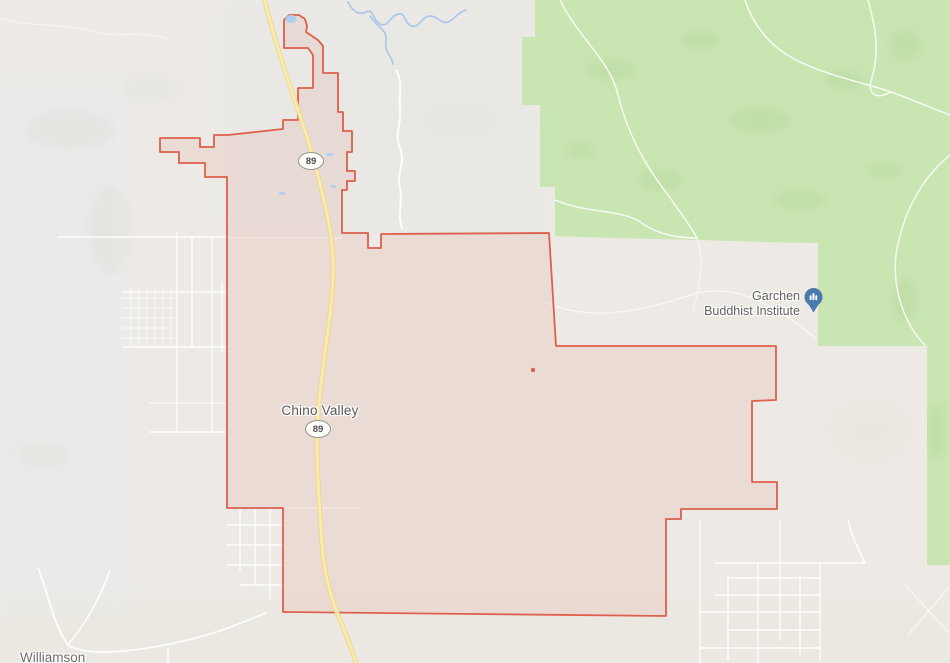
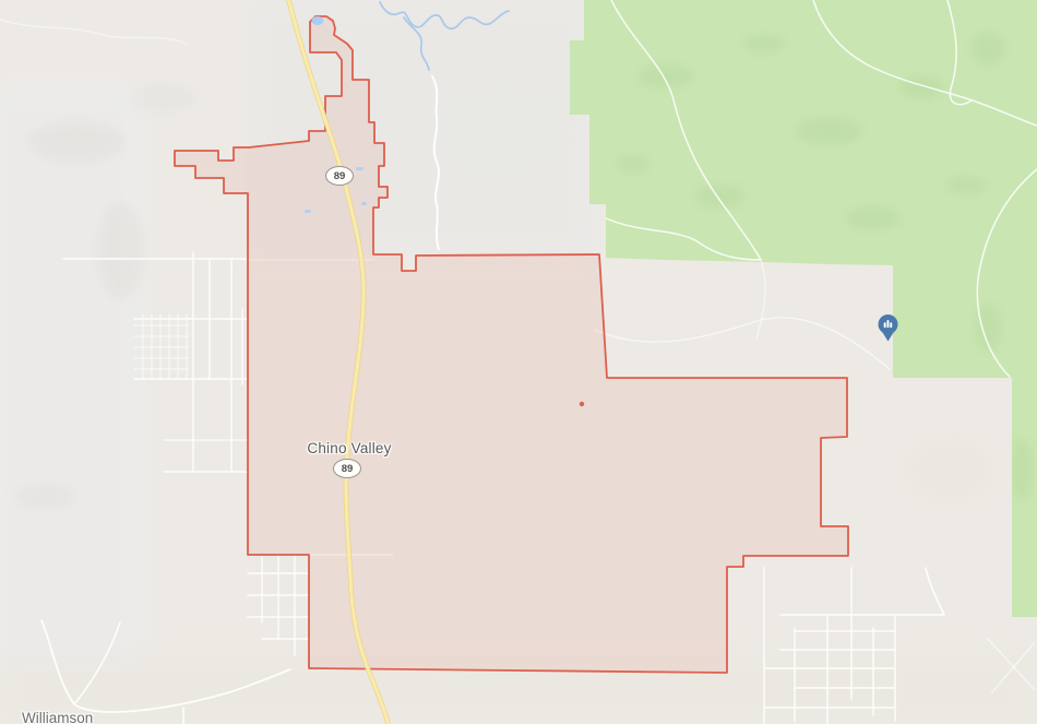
  89
  89
  Chino Valley
- Garchen
- Buddhist Institute
  Williamson
